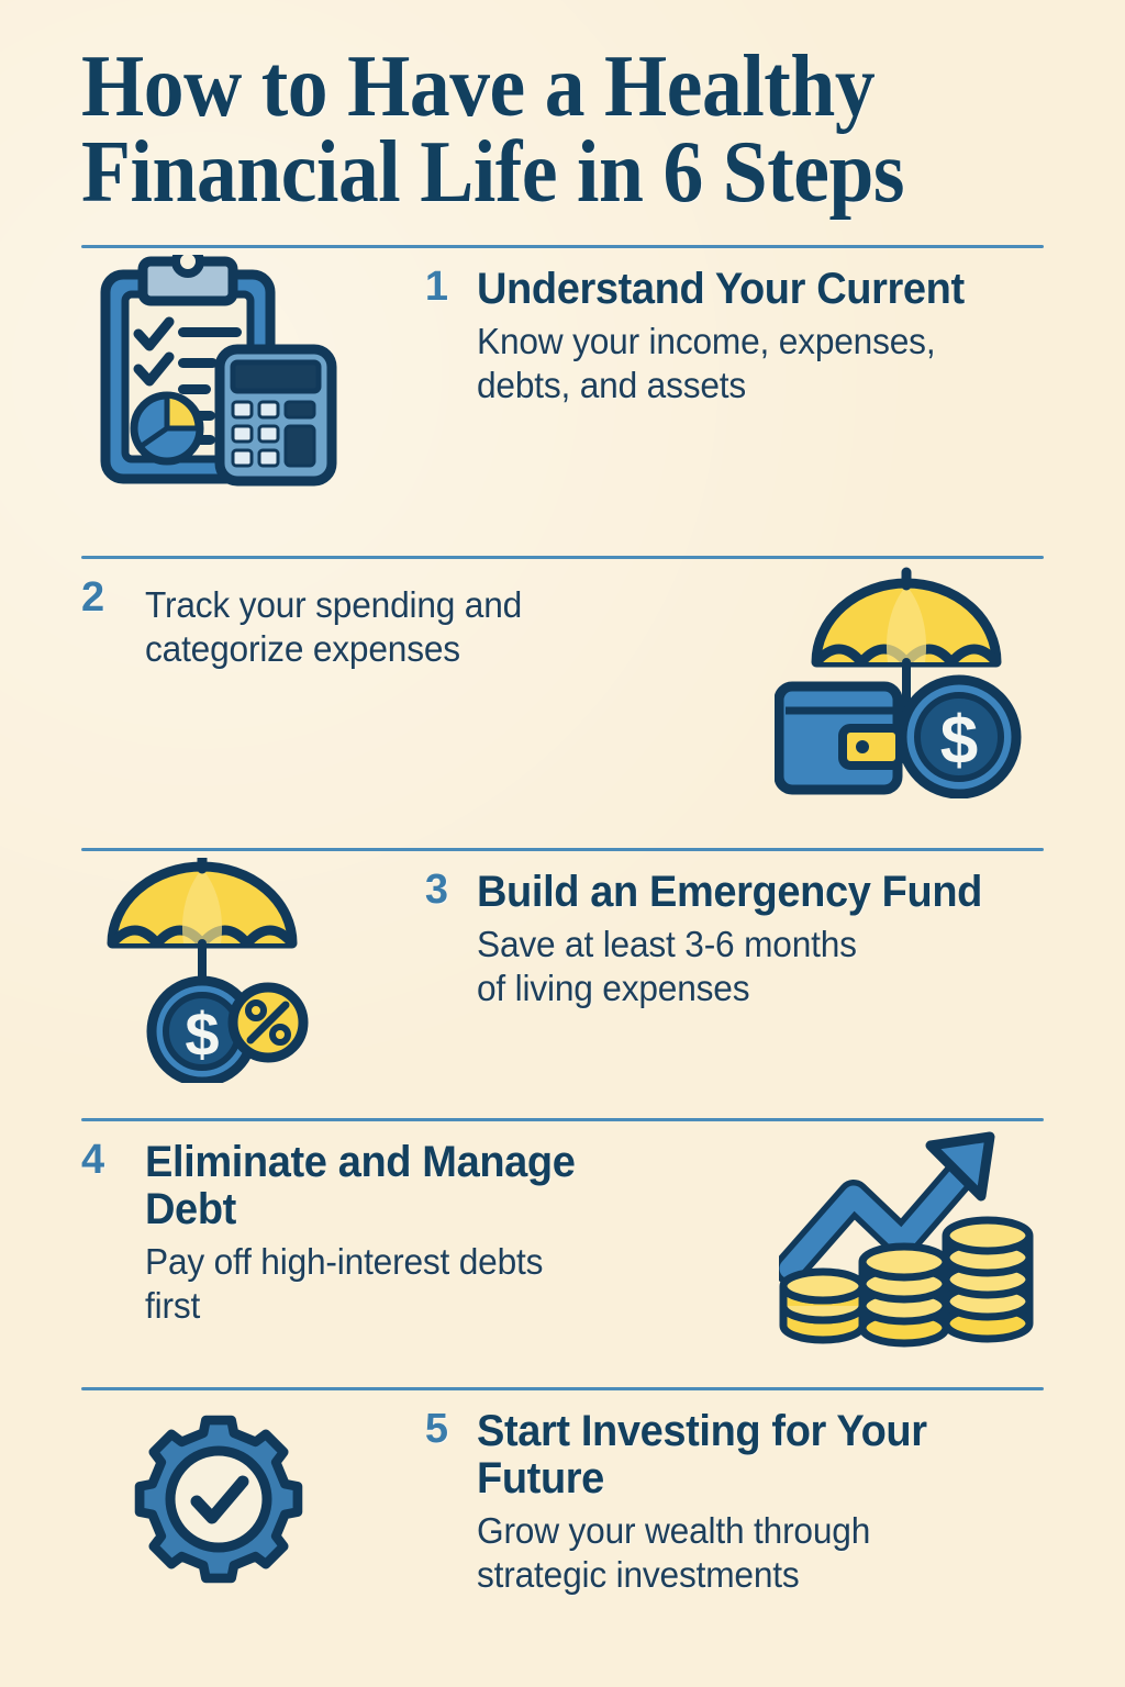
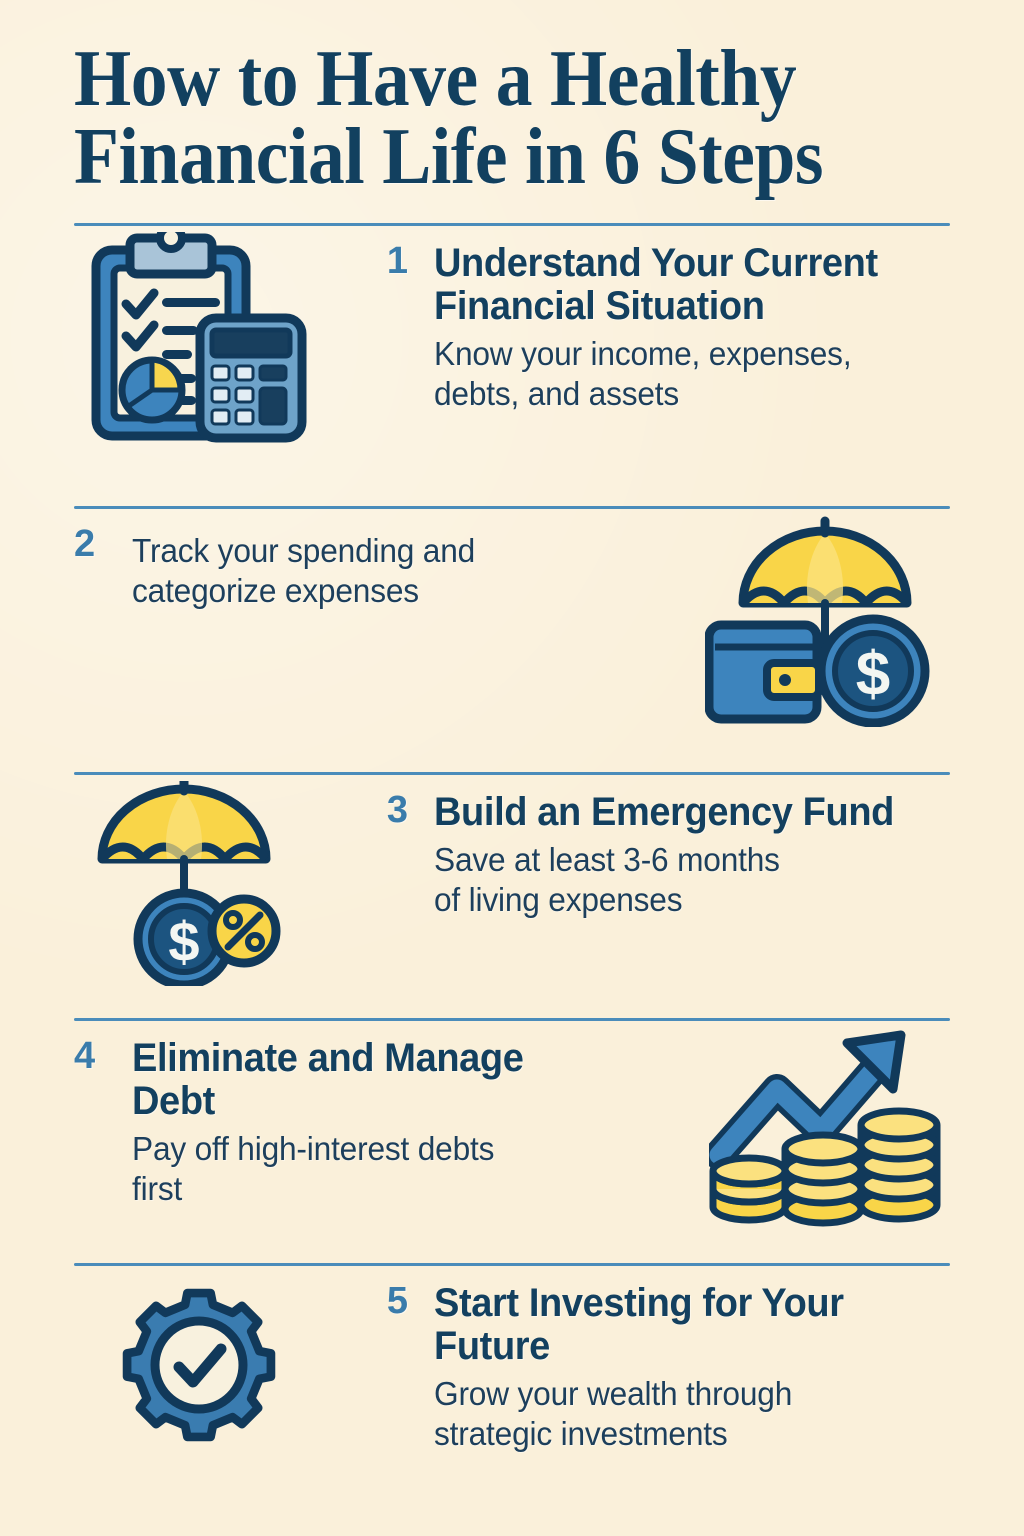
  How to Have a Healthy
  Financial Life in 6 Steps
  1
  Understand Your Current
+ Financial Situation
  Know your income, expenses,
  debts, and assets
  $
  2
  Track your spending and
  categorize expenses
  $
  3
  Build an Emergency Fund
  Save at least 3-6 months
  of living expenses
  4
  Eliminate and Manage
  Debt
  Pay off high-interest debts
  first
  5
  Start Investing for Your
  Future
  Grow your wealth through
  strategic investments
